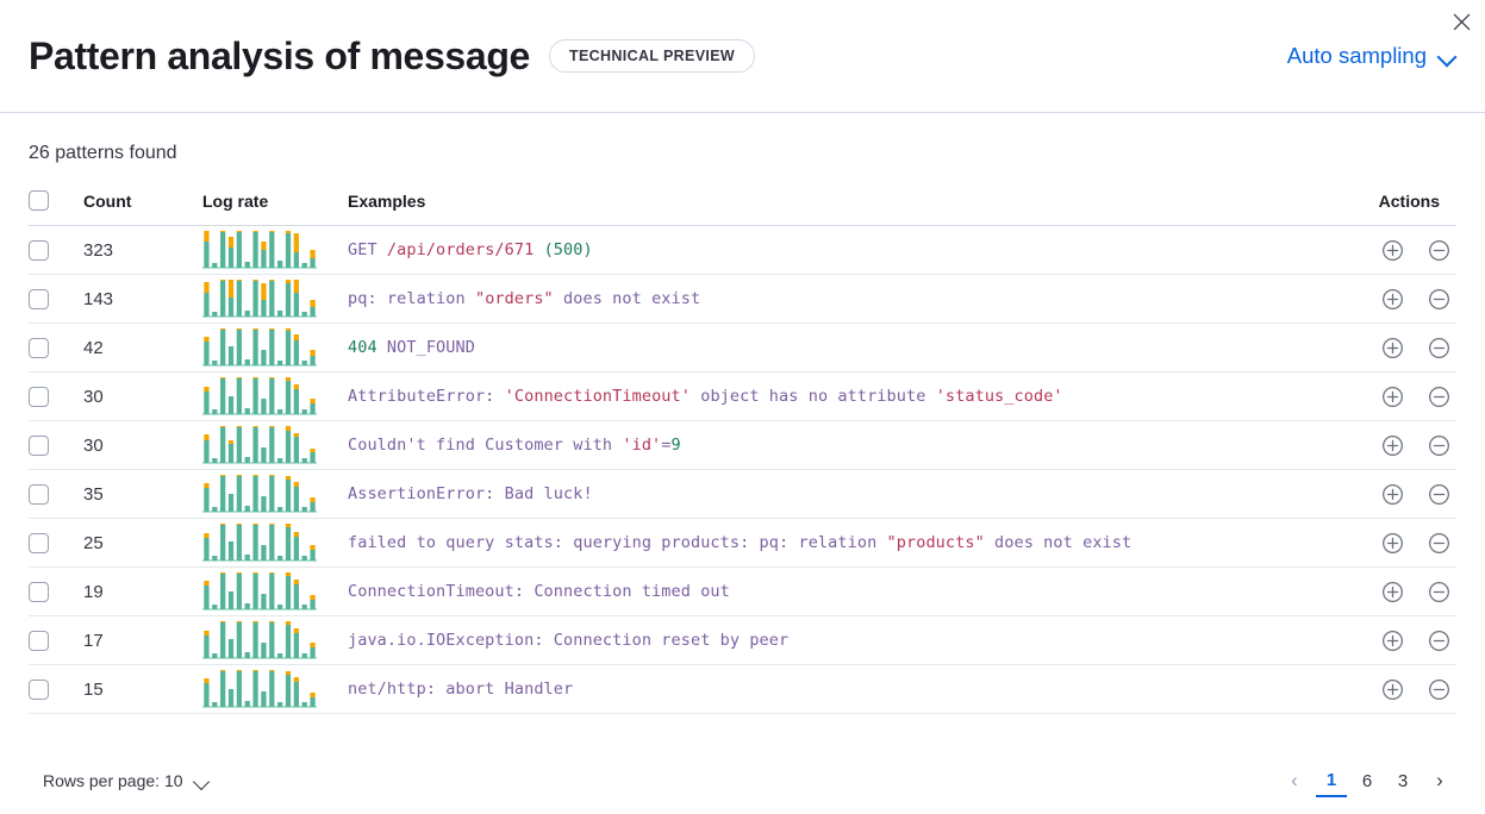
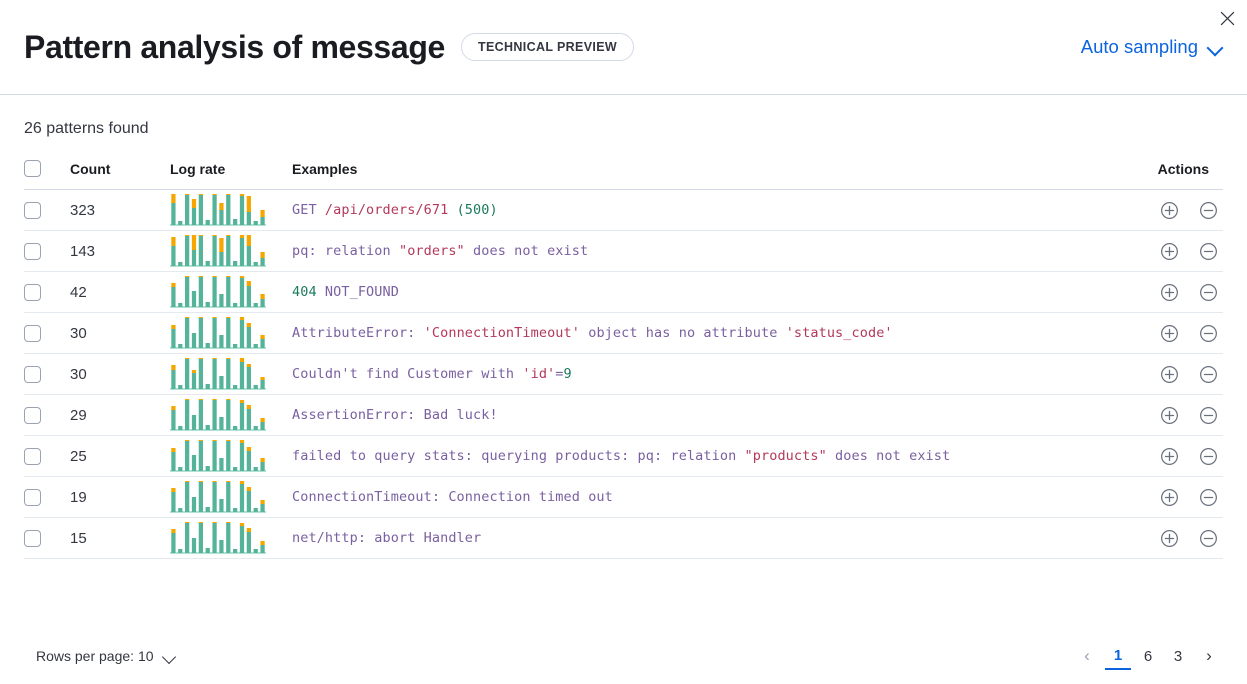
  Pattern analysis of message
  TECHNICAL PREVIEW
  Auto sampling
  26 patterns found
  	Count	Log rate	Examples	Actions
  	323		GET /api/orders/671 (500)
  	143		pq: relation "orders" does not exist
  	42		404 NOT_FOUND
  	30		AttributeError: 'ConnectionTimeout' object has no attribute 'status_code'
  	30		Couldn't find Customer with 'id'=9
- 	35		AssertionError: Bad luck!
+ 	29		AssertionError: Bad luck!
  	25		failed to query stats: querying products: pq: relation "products" does not exist
  	19		ConnectionTimeout: Connection timed out
- 	17		java.io.IOException: Connection reset by peer
  	15		net/http: abort Handler
  Rows per page: 10
  ‹
  1
  6
  3
  ›
